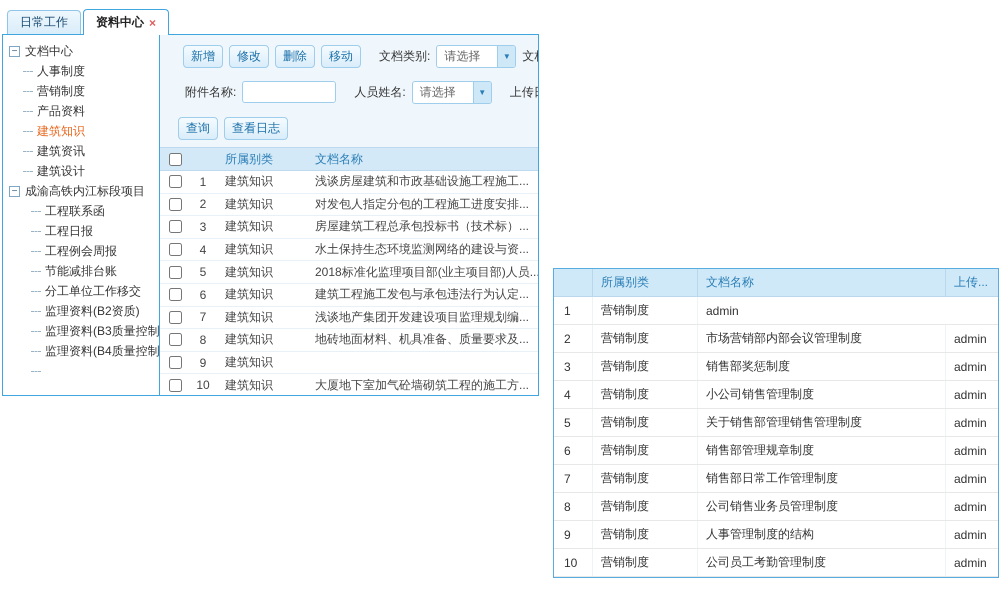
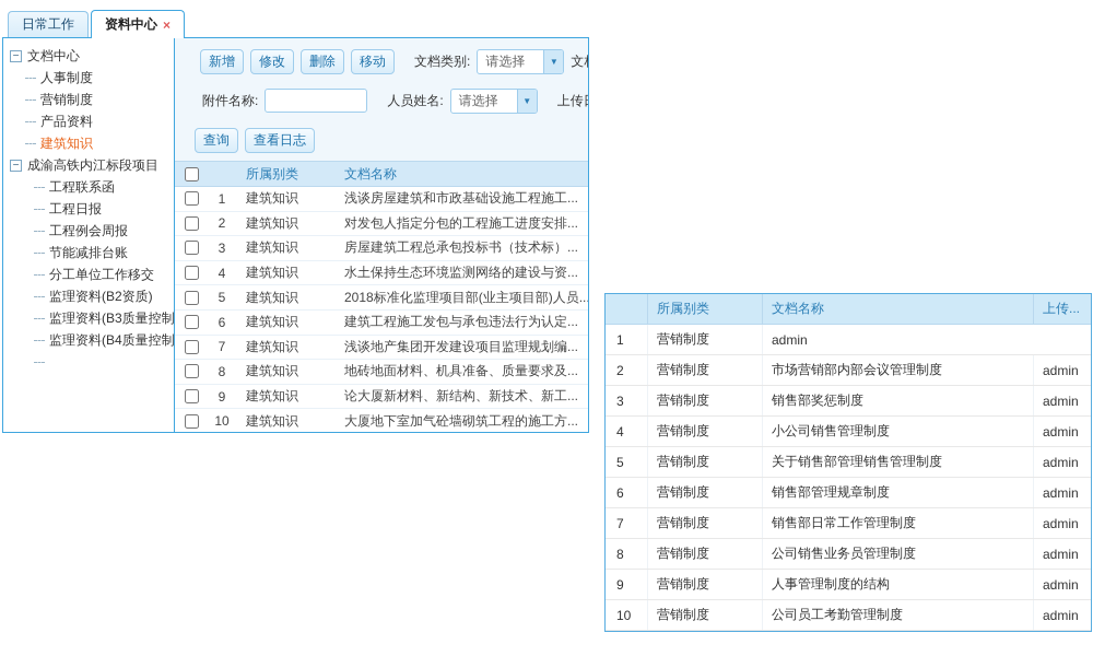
  日常工作
  资料中心
  ×
  −
  文档中心
  人事制度
  营销制度
  产品资料
  建筑知识
- 建筑资讯
- 建筑设计
  −
  成渝高铁内江标段项目
  工程联系函
  工程日报
  工程例会周报
  节能减排台账
  分工单位工作移交
  监理资料(B2资质)
  监理资料(B3质量控制
  监理资料(B4质量控制
  新增
  修改
  删除
  移动
  文档类别:
  请选择
  ▼
  附件名称:
  人员姓名:
  请选择
  ▼
  查询
  查看日志
  所属别类
  文档名称
  1
  建筑知识
  浅谈房屋建筑和市政基础设施工程施工...
  2
  建筑知识
  对发包人指定分包的工程施工进度安排...
  3
  建筑知识
  房屋建筑工程总承包投标书（技术标）...
  4
  建筑知识
  水土保持生态环境监测网络的建设与资...
  5
  建筑知识
  2018标准化监理项目部(业主项目部)人员..
  6
  建筑知识
  建筑工程施工发包与承包违法行为认定...
  7
  建筑知识
  浅谈地产集团开发建设项目监理规划编...
  8
  建筑知识
  地砖地面材料、机具准备、质量要求及...
  9
  建筑知识
+ 论大厦新材料、新结构、新技术、新工...
  10
  建筑知识
  大厦地下室加气砼墙砌筑工程的施工方...
  所属别类
  文档名称
  上传...
  1
  营销制度
  admin
  2
  营销制度
  市场营销部内部会议管理制度
  admin
  3
  营销制度
  销售部奖惩制度
  admin
  4
  营销制度
  小公司销售管理制度
  admin
  5
  营销制度
  关于销售部管理销售管理制度
  admin
  6
  营销制度
  销售部管理规章制度
  admin
  7
  营销制度
  销售部日常工作管理制度
  admin
  8
  营销制度
  公司销售业务员管理制度
  admin
  9
  营销制度
  人事管理制度的结构
  admin
  10
  营销制度
  公司员工考勤管理制度
  admin
